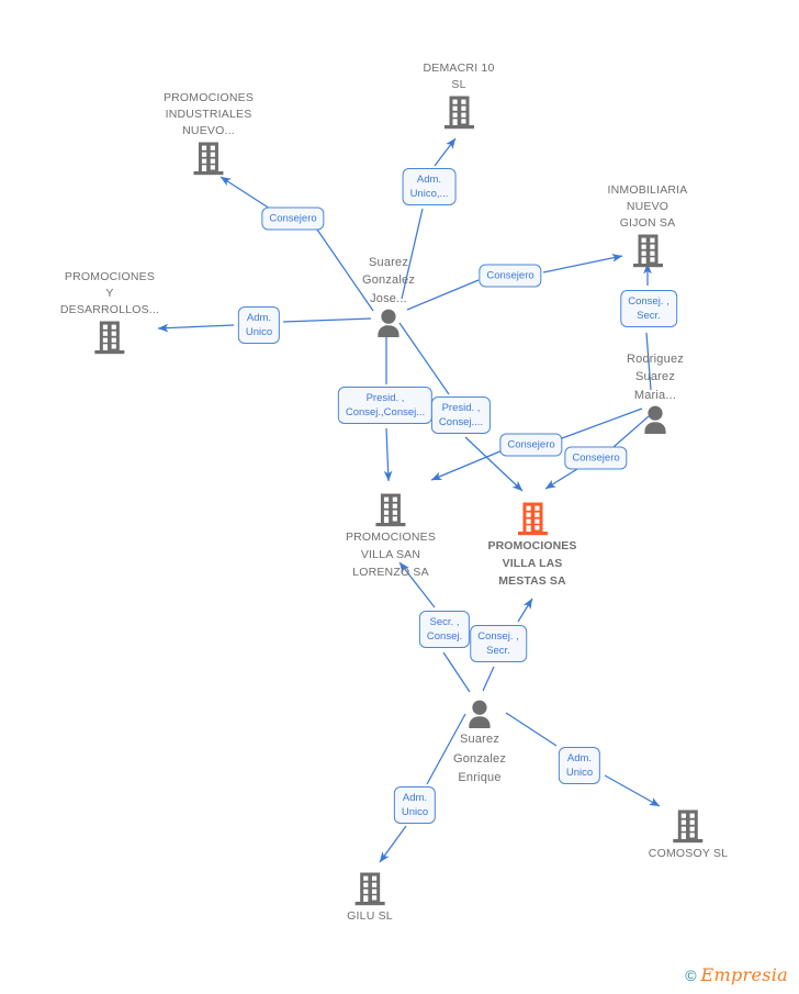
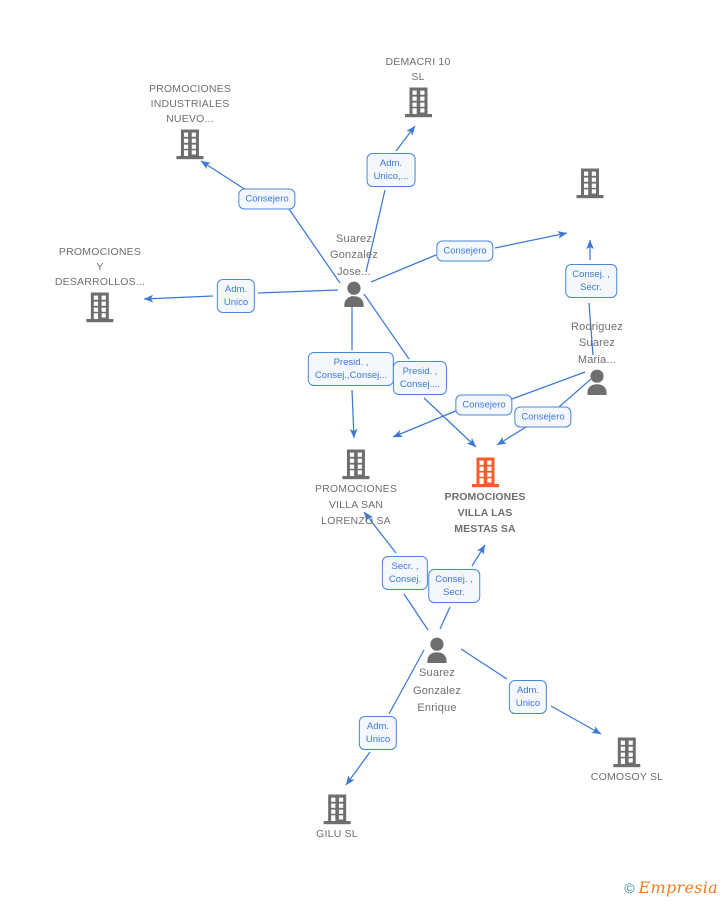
  PROMOCIONES
  INDUSTRIALES
  NUEVO...
  DEMACRI 10
  SL
- INMOBILIARIA
- NUEVO
- GIJON SA
  PROMOCIONES
  Y
  DESARROLLOS...
  PROMOCIONES
  VILLA SAN
  LORENZO SA
  PROMOCIONES
  VILLA LAS
  MESTAS SA
  GILU SL
  COMOSOY SL
  Suarez
  Gonzalez
  Jose...
  Rodriguez
  Suarez
  Maria...
  Suarez
  Gonzalez
  Enrique
  Consejero
  Adm.
  Unico,...
  Consejero
  Adm.
  Unico
  Consej. ,
  Secr.
  Presid. ,
  Consej.,Consej...
  Presid. ,
  Consej....
  Consejero
  Consejero
  Secr. ,
  Consej.
  Consej. ,
  Secr.
  Adm.
  Unico
  Adm.
  Unico
  ©
  Empresia
